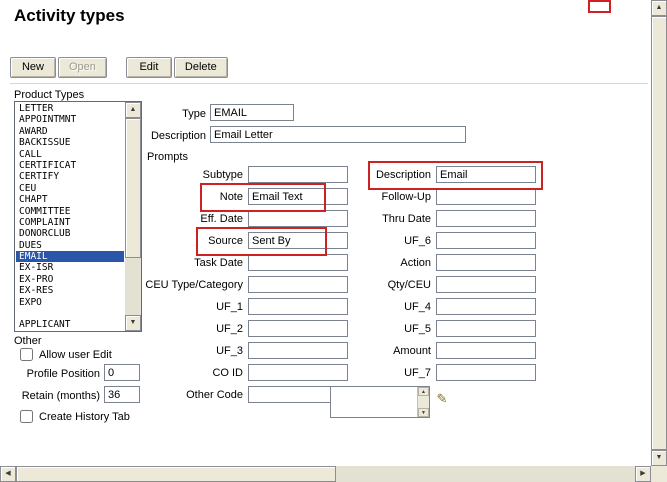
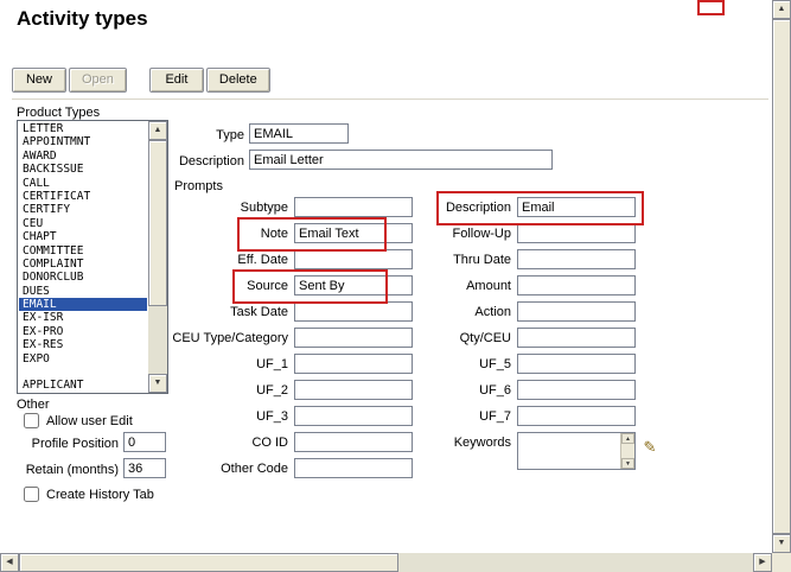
  Activity types
  New
  Open
  Edit
  Delete
  Product Types
  LETTER
  APPOINTMNT
  AWARD
  BACKISSUE
  CALL
  CERTIFICAT
  CERTIFY
  CEU
  CHAPT
  COMMITTEE
  COMPLAINT
  DONORCLUB
  DUES
  EMAIL
  EX-ISR
  EX-PRO
  EX-RES
  EXPO
  APPLICANT
  Other
  Allow user Edit
  Profile Position
  0
  Retain (months)
  36
  Create History Tab
  Type
  EMAIL
  Description
  Email Letter
  Prompts
  Subtype
  Note
  Email Text
  Eff. Date
  Source
  Sent By
  Task Date
  CEU Type/Category
  UF_1
  UF_2
  UF_3
  CO ID
  Other Code
  Description
  Email
  Follow-Up
  Thru Date
- UF_6
+ Amount
  Action
  Qty/CEU
- UF_4
  UF_5
- Amount
+ UF_6
  UF_7
+ Keywords
  ✎
